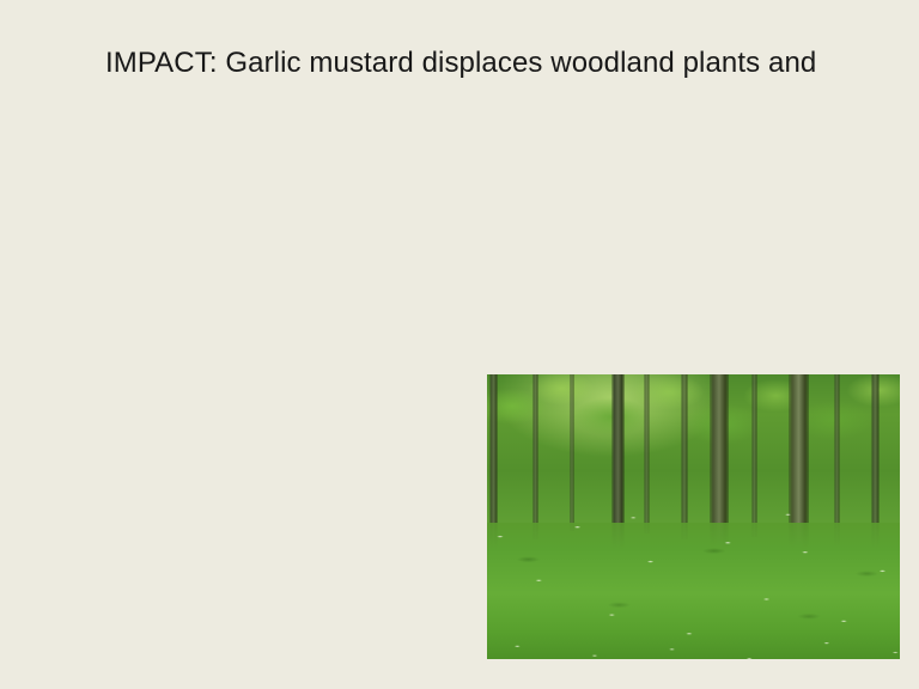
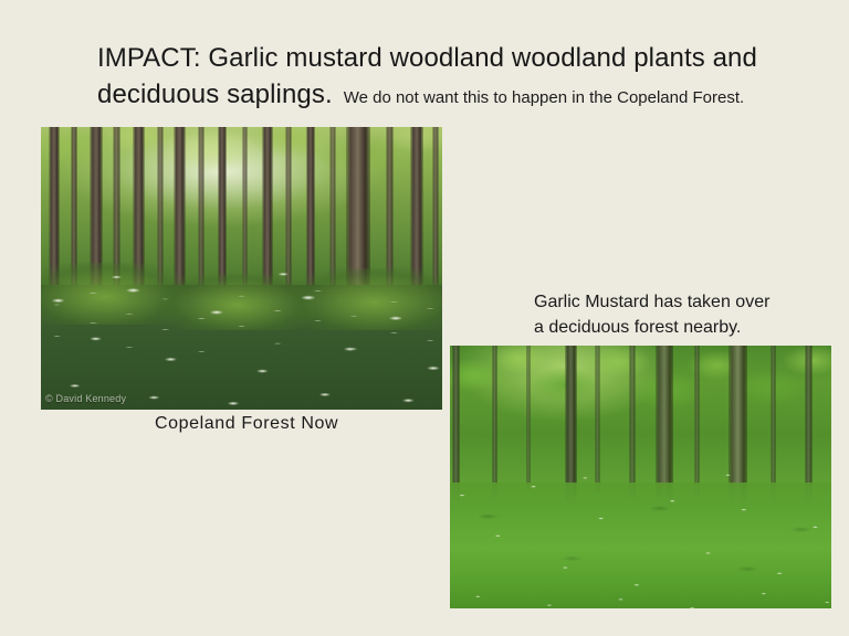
- IMPACT: Garlic mustard displaces woodland plants and
+ IMPACT: Garlic mustard woodland woodland plants and
+ deciduous saplings. We do not want this to happen in the Copeland Forest.
+ © David Kennedy
+ Copeland Forest Now
+ Garlic Mustard has taken over
+ a deciduous forest nearby.
